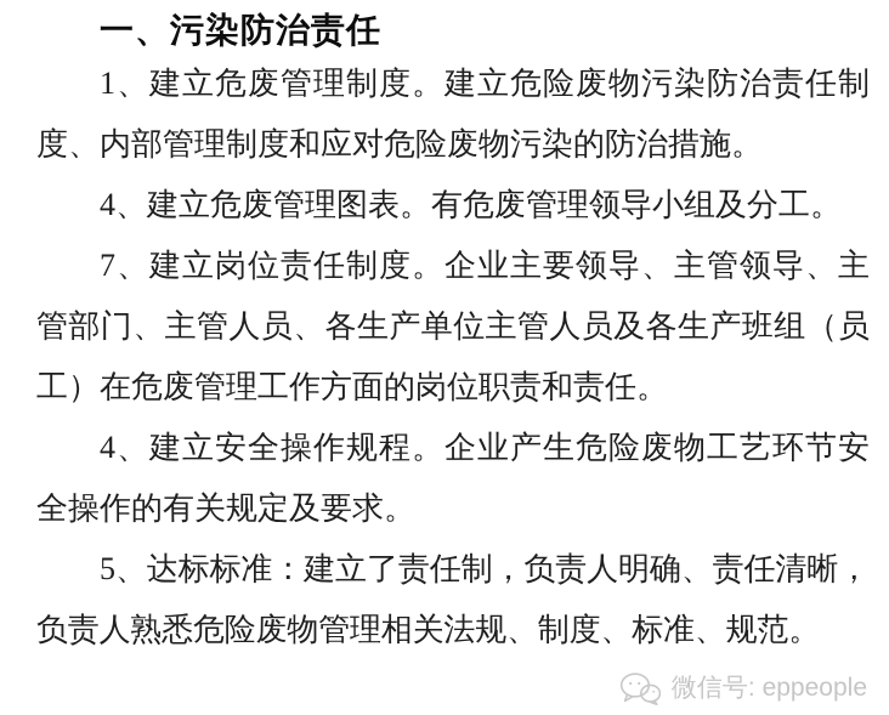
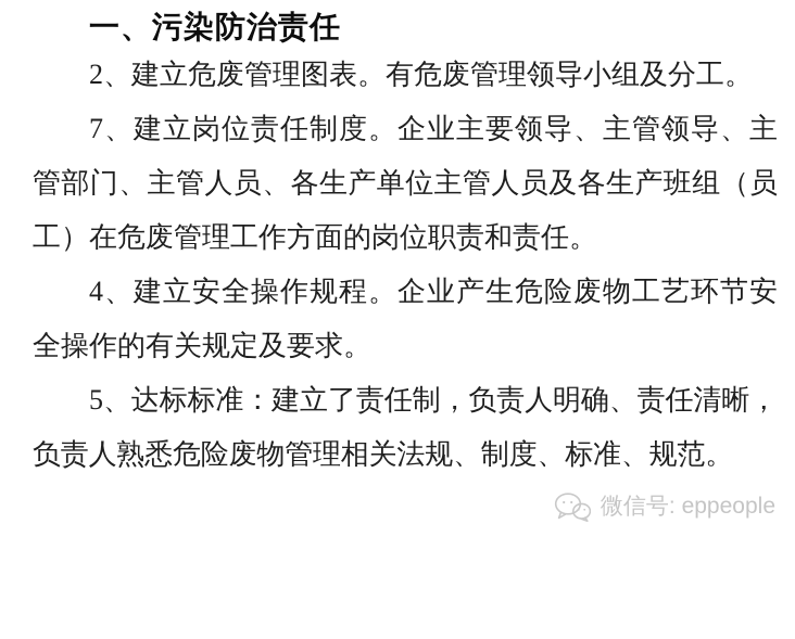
  一、污染防治责任
- 1、建立危废管理制度。建立危险废物污染防治责任制度、内部管理制度和应对危险废物污染的防治措施。
- 4、建立危废管理图表。有危废管理领导小组及分工。
+ 2、建立危废管理图表。有危废管理领导小组及分工。
  7、建立岗位责任制度。企业主要领导、主管领导、主管部门、主管人员、各生产单位主管人员及各生产班组（员工）在危废管理工作方面的岗位职责和责任。
  4、建立安全操作规程。企业产生危险废物工艺环节安全操作的有关规定及要求。
  5、达标标准：建立了责任制，负责人明确、责任清晰，负责人熟悉危险废物管理相关法规、制度、标准、规范。
  微信号: eppeople
